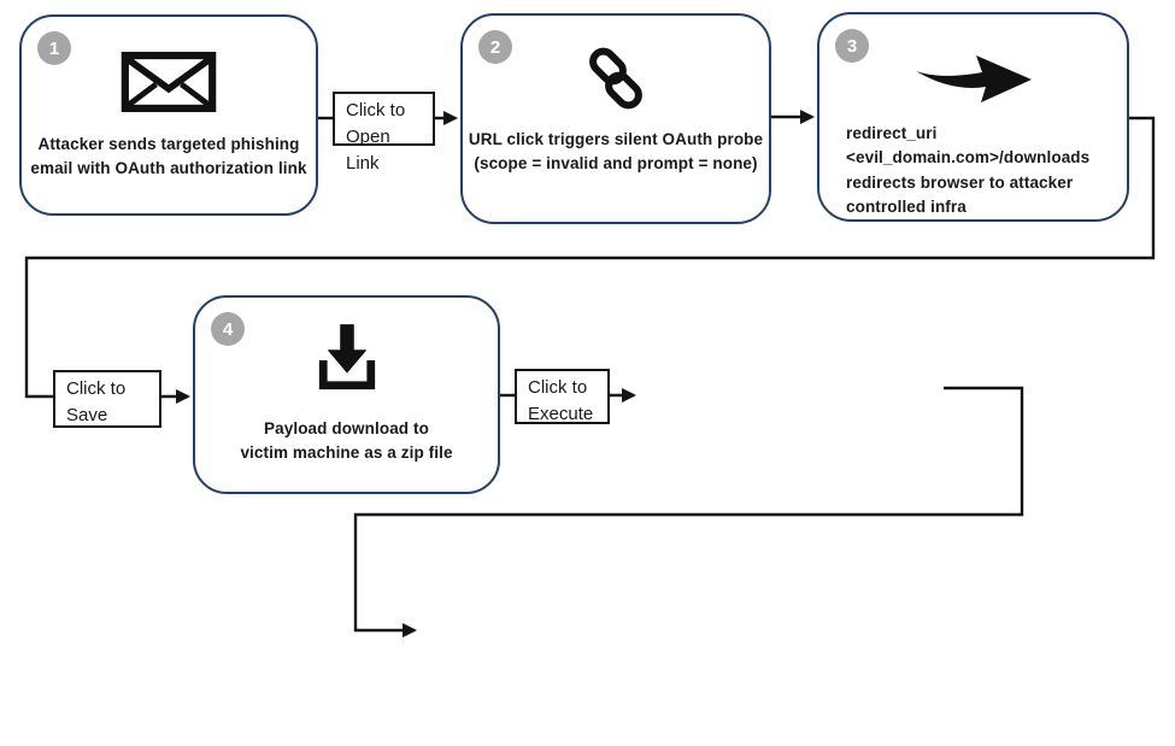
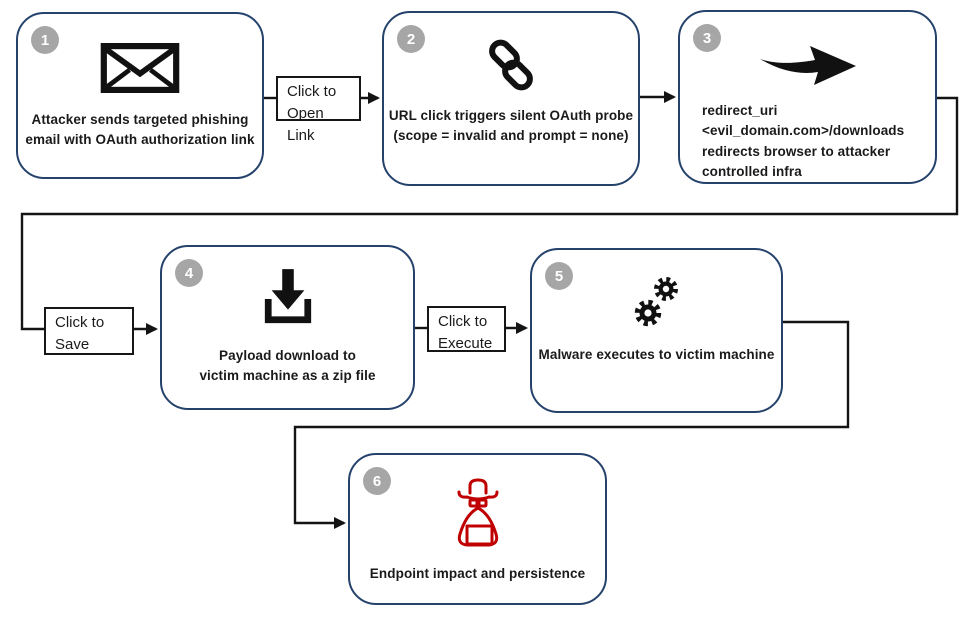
  1
  Attacker sends targeted phishing
  email with OAuth authorization link
  Click to
  Open Link
  2
  URL click triggers silent OAuth probe
  (scope = invalid and prompt = none)
  3
  redirect_uri
  <evil_domain.com>/downloads
  redirects browser to attacker
  controlled infra
  Click to
  Save
  4
  Payload download to
  victim machine as a zip file
  Click to
  Execute
+ 5
+ Malware executes to victim machine
+ 6
+ Endpoint impact and persistence
